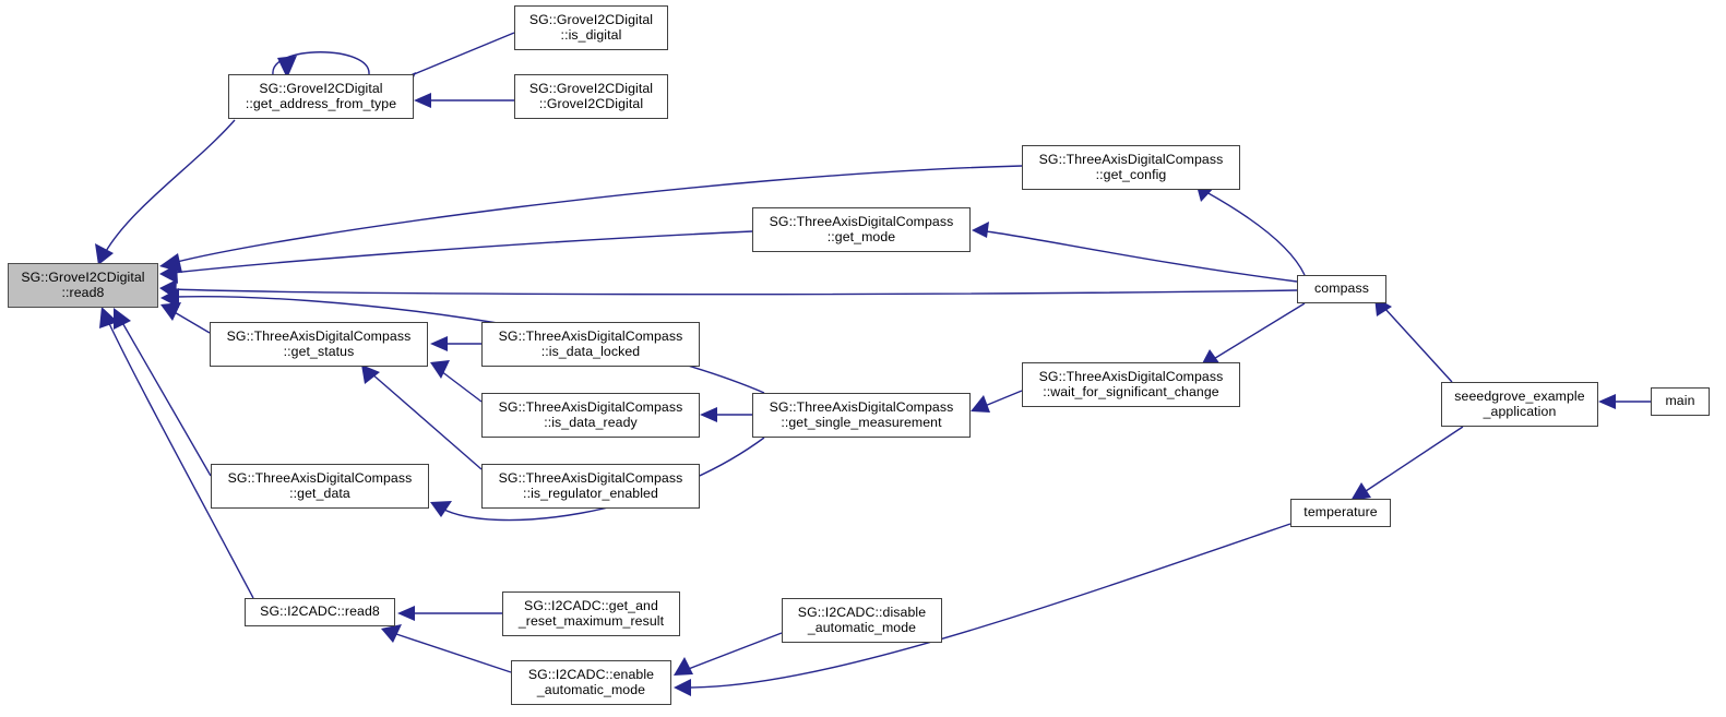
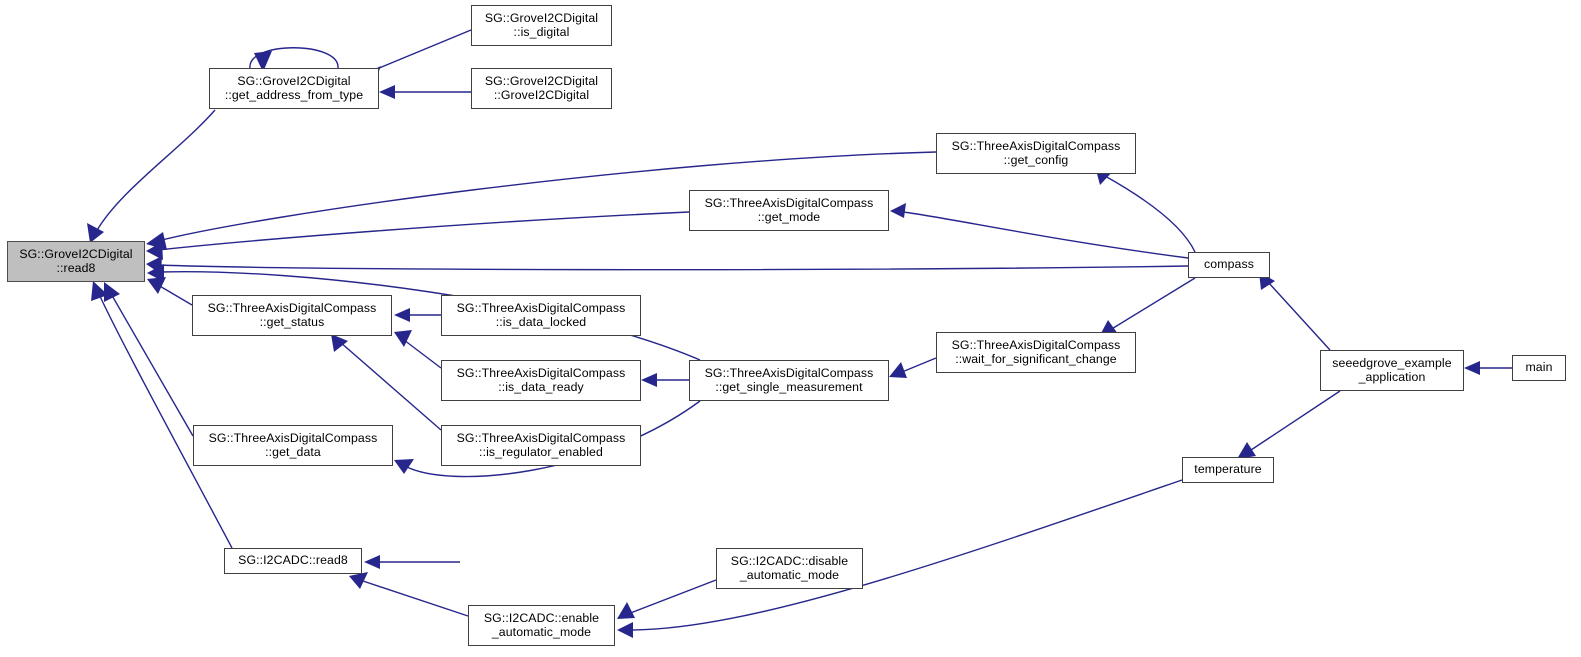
  SG::GroveI2CDigital
  ::is_digital
  SG::GroveI2CDigital
  ::get_address_from_type
  SG::GroveI2CDigital
  ::GroveI2CDigital
  SG::ThreeAxisDigitalCompass
  ::get_config
  SG::ThreeAxisDigitalCompass
  ::get_mode
  SG::GroveI2CDigital
  ::read8
  compass
  SG::ThreeAxisDigitalCompass
  ::get_status
  SG::ThreeAxisDigitalCompass
  ::is_data_locked
  SG::ThreeAxisDigitalCompass
  ::wait_for_significant_change
  SG::ThreeAxisDigitalCompass
  ::is_data_ready
  SG::ThreeAxisDigitalCompass
  ::get_single_measurement
  seeedgrove_example
  _application
  main
  SG::ThreeAxisDigitalCompass
  ::get_data
  SG::ThreeAxisDigitalCompass
  ::is_regulator_enabled
  temperature
  SG::I2CADC::read8
- SG::I2CADC::get_and
- _reset_maximum_result
  SG::I2CADC::disable
  _automatic_mode
  SG::I2CADC::enable
  _automatic_mode
